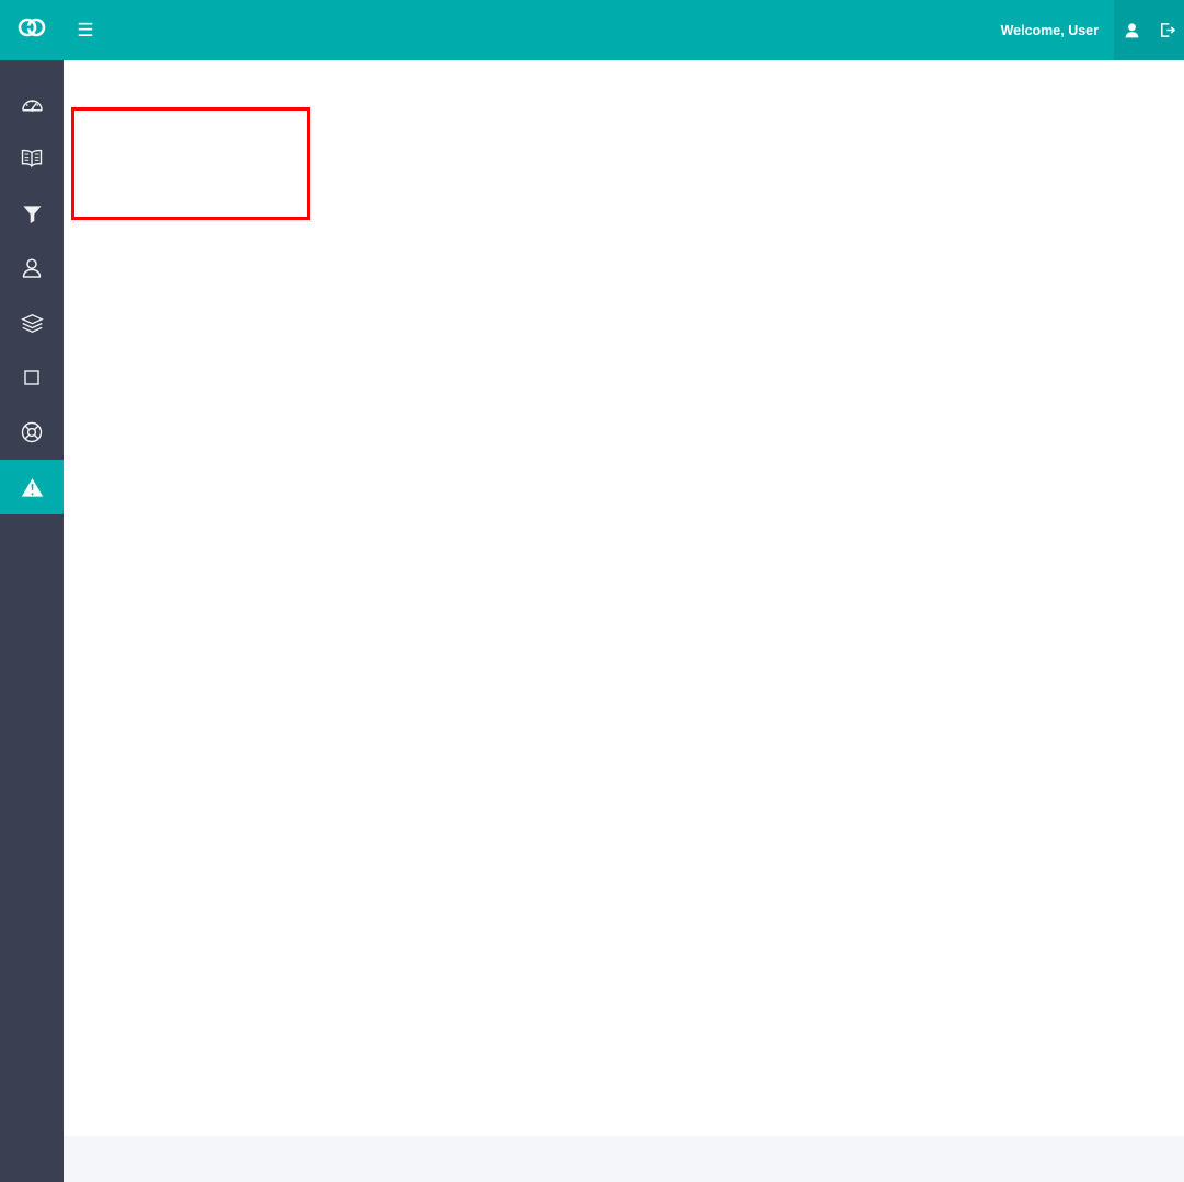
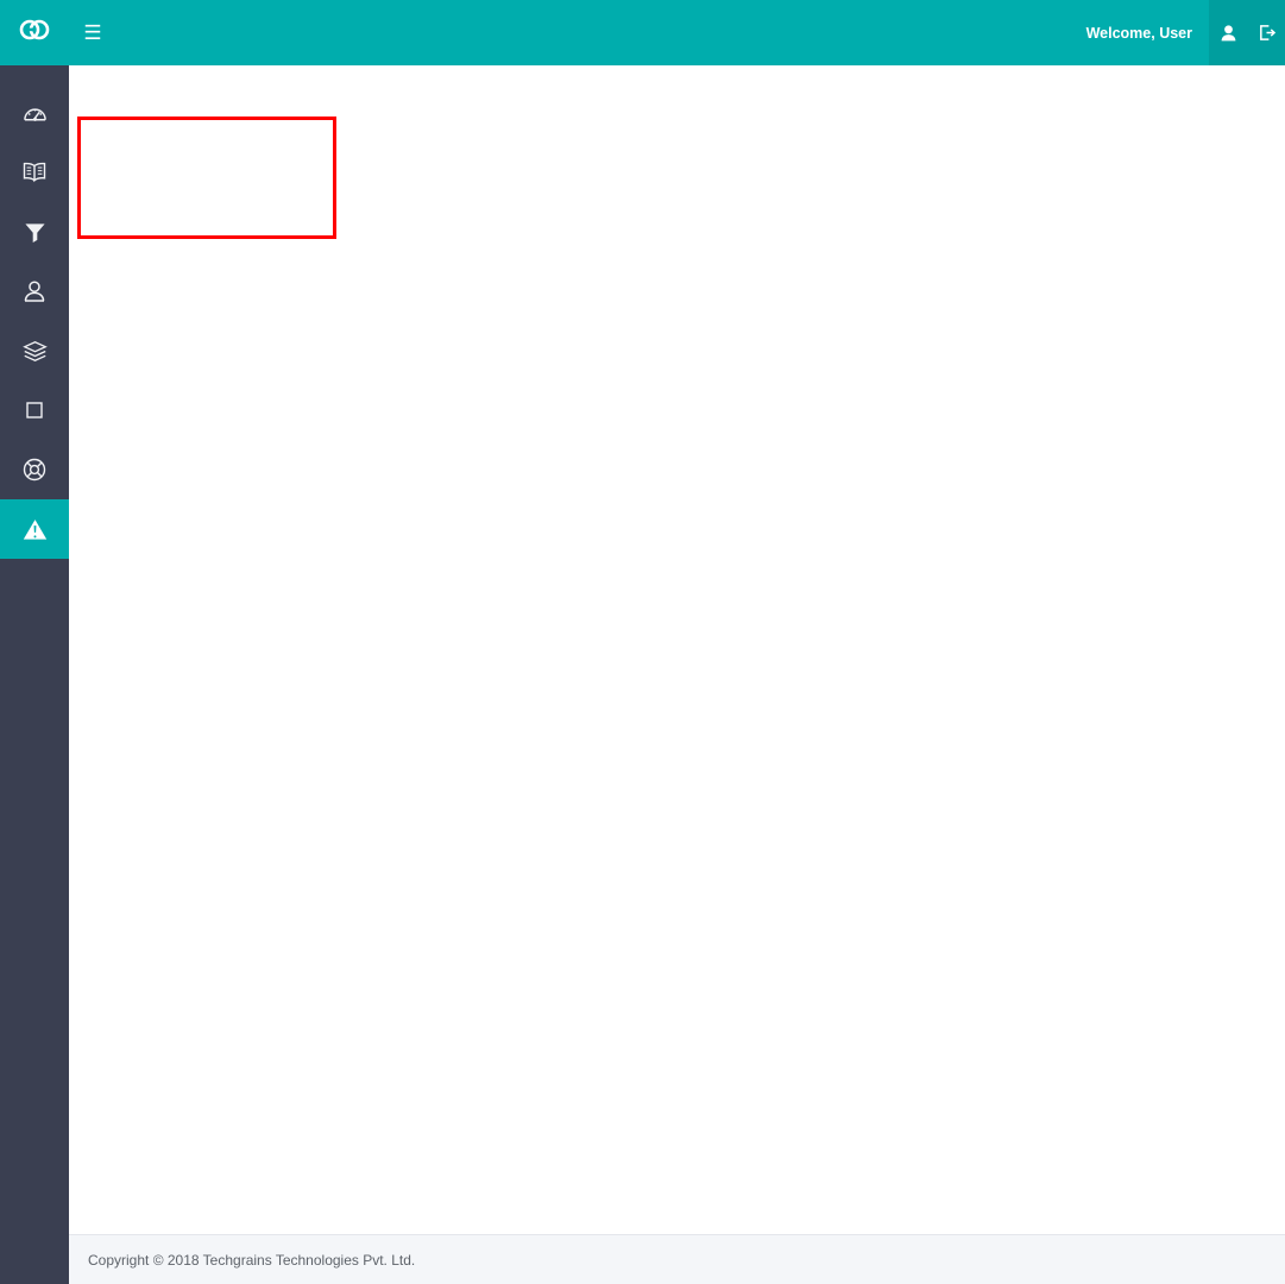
  ☰
  Welcome, User
+ Copyright © 2018 Techgrains Technologies Pvt. Ltd.
